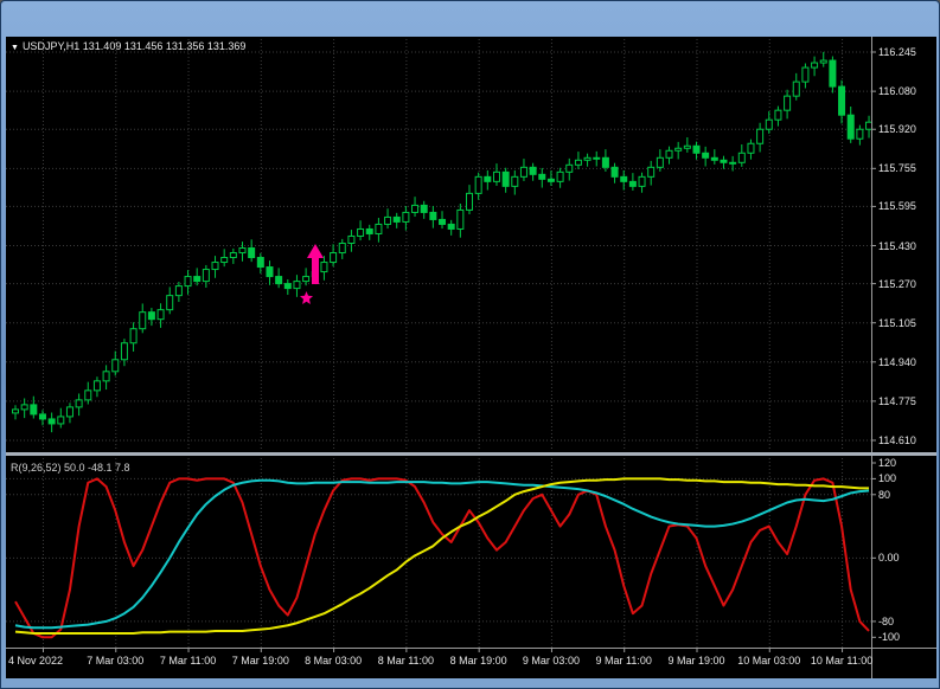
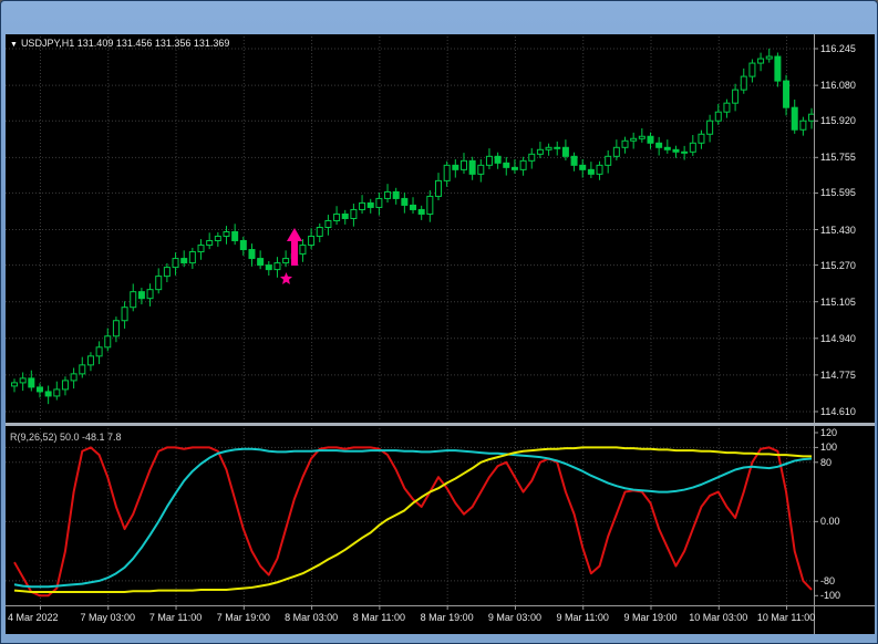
  USDJPY,H1 131.409 131.456 131.356 131.369
  R(9,26,52) 50.0 -48.1 7.8
  116.245
  116.080
  115.920
  115.755
  115.595
  115.430
  115.270
  115.105
  114.940
  114.775
  114.610
  120
  100
  80
  0.00
  -80
  -100
- 4 Nov 2022
+ 4 Mar 2022
- 7 Mar 03:00
+ 7 May 03:00
  7 Mar 11:00
  7 Mar 19:00
  8 Mar 03:00
  8 Mar 11:00
  8 Mar 19:00
  9 Mar 03:00
  9 Mar 11:00
  9 Mar 19:00
  10 Mar 03:00
  10 Mar 11:00
